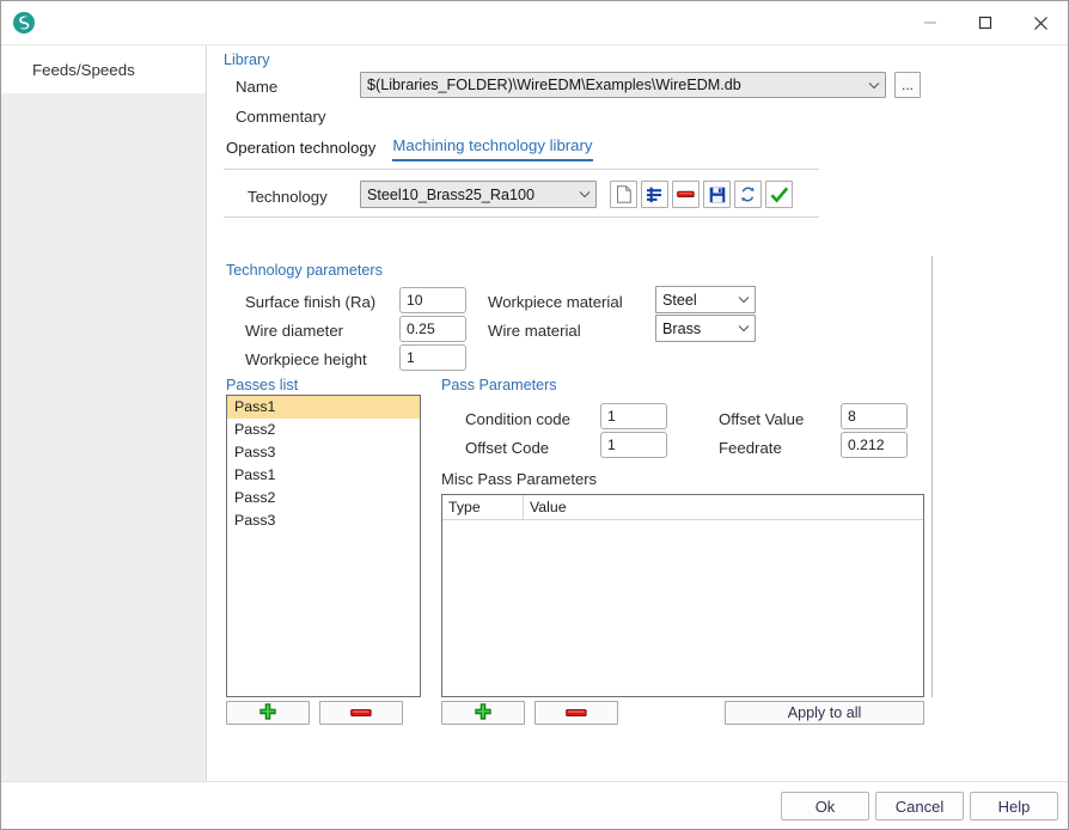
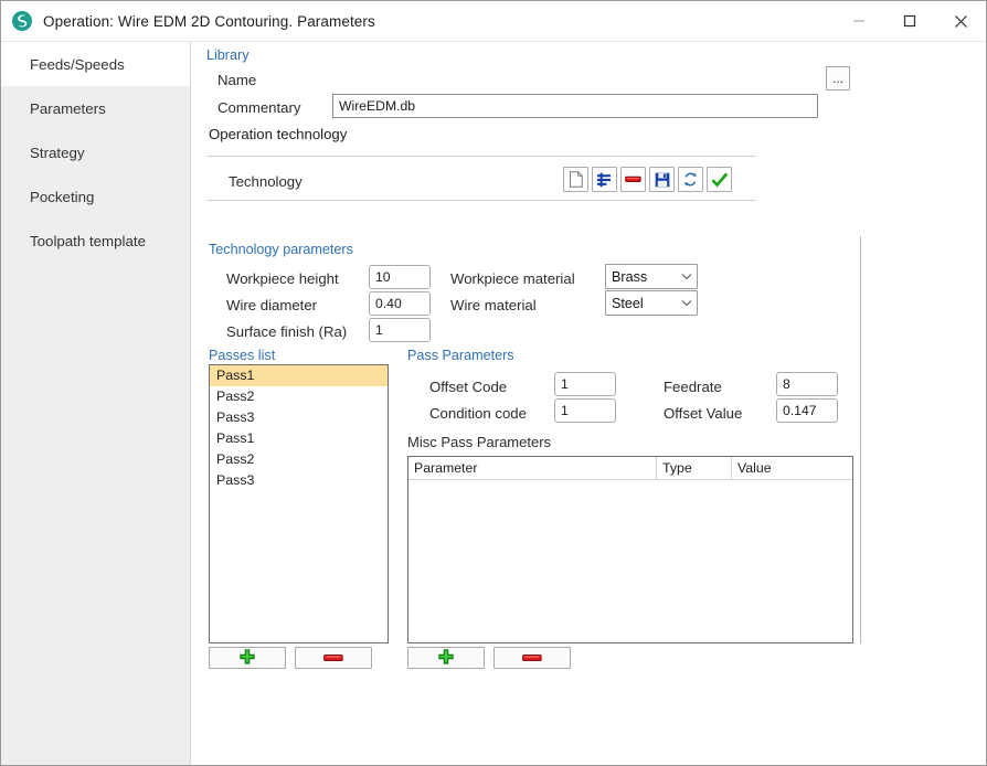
+ Operation: Wire EDM 2D Contouring. Parameters
  Feeds/Speeds
+ Parameters
+ Strategy
+ Pocketing
+ Toolpath template
  Library
  Name
- $(Libraries_FOLDER)\WireEDM\Examples\WireEDM.db
  ...
  Commentary
+ WireEDM.db
  Operation technology
- Machining technology library
  Technology
- Steel10_Brass25_Ra100
  Technology parameters
- Surface finish (Ra)
+ Workpiece height
  10
  Wire diameter
- 0.25
+ 0.40
- Workpiece height
+ Surface finish (Ra)
  1
  Workpiece material
- Steel
+ Brass
  Wire material
- Brass
+ Steel
  Passes list
  Pass1
  Pass2
  Pass3
  Pass1
  Pass2
  Pass3
  Pass Parameters
- Condition code
+ Offset Code
  1
- Offset Code
+ Condition code
  1
- Offset Value
+ Feedrate
  8
- Feedrate
+ Offset Value
- 0.212
+ 0.147
  Misc Pass Parameters
+ Parameter
  Type
  Value
- Apply to all
- Ok
- Cancel
- Help
